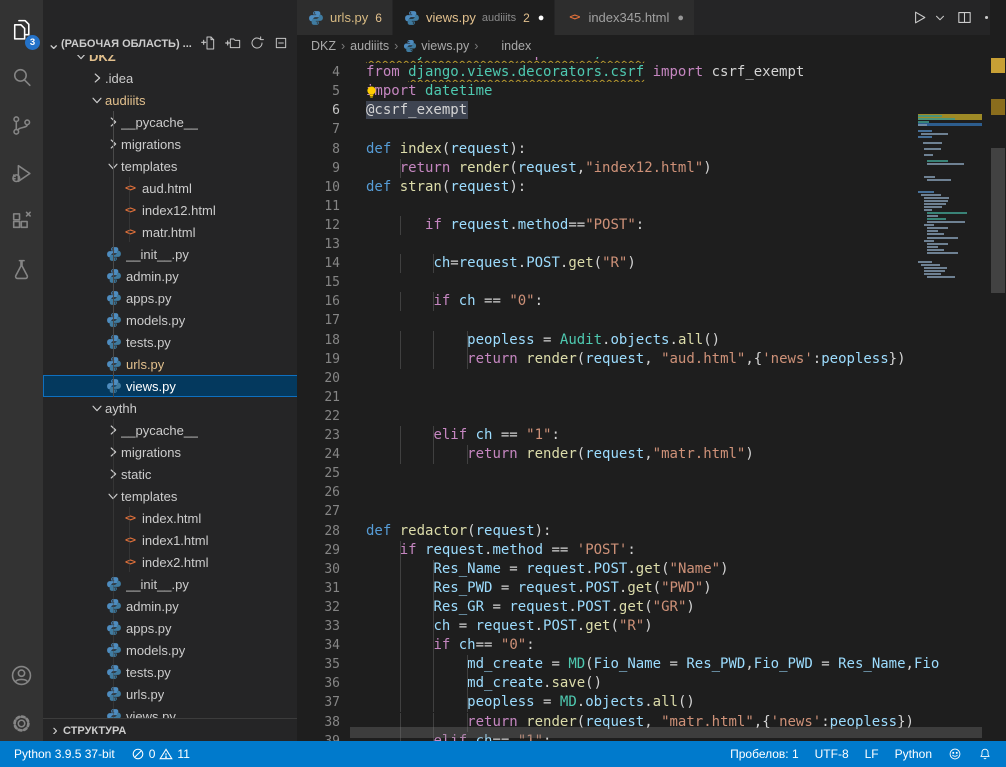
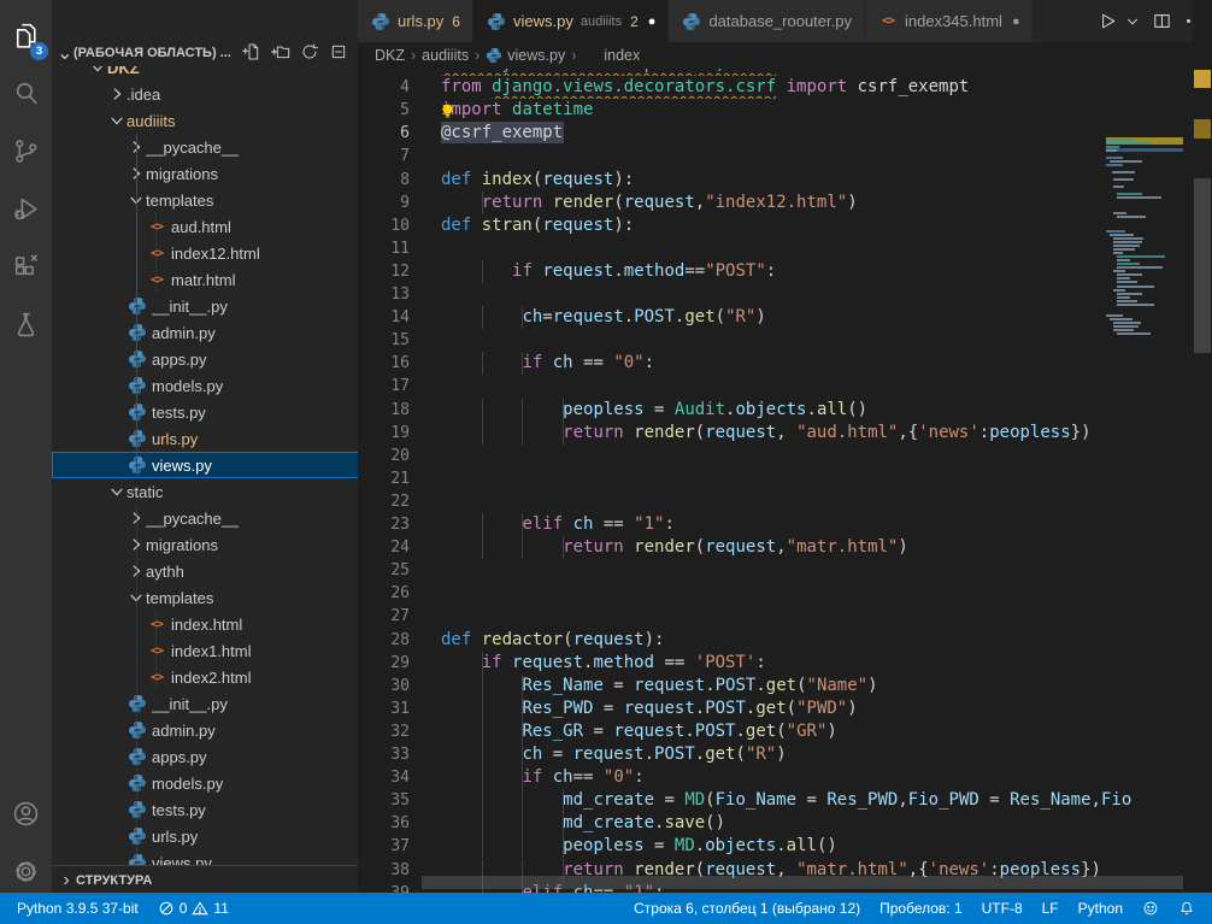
  3
  DKZ
  .idea
  audiiits
  __pycache__
  migrations
  templates
  <>
  aud.html
  <>
  index12.html
  <>
  matr.html
  __init__.py
  admin.py
  apps.py
  models.py
  tests.py
  urls.py
  views.py
- aythh
+ static
  __pycache__
  migrations
- static
+ aythh
  templates
  <>
  index.html
  <>
  index1.html
  <>
  index2.html
  __init__.py
  admin.py
  apps.py
  models.py
  tests.py
  urls.py
  views.py
  ⌄
  (РАБОЧАЯ ОБЛАСТЬ) ...
  ›
  СТРУКТУРА
  urls.py
  6
  views.py
  audiiits
  2
  ●
+ database_roouter.py
  <>
  index345.html
  ●
  DKZ
  ›
  audiiits
  ›
  views.py
  ›
  index
  4
  from django.views.decorators.csrf import csrf_exempt
  5
  mport datetime
  6
  @csrf_exempt
  7
  8
  def index(request):
  9
  return render(request,"index12.html")
  10
  def stran(request):
  11
  12
  if request.method=="POST":
  13
  14
  ch=request.POST.get("R")
  15
  16
  if ch == "0":
  17
  18
  peopless = Audit.objects.all()
  19
  return render(request, "aud.html",{'news':peopless})
  20
  21
  22
  23
  elif ch == "1":
  24
  return render(request,"matr.html")
  25
  26
  27
  28
  def redactor(request):
  29
  if request.method == 'POST':
  30
  Res_Name = request.POST.get("Name")
  31
  Res_PWD = request.POST.get("PWD")
  32
  Res_GR = request.POST.get("GR")
  33
  ch = request.POST.get("R")
  34
  if ch== "0":
  35
  md_create = MD(Fio_Name = Res_PWD,Fio_PWD = Res_Name,Fio
  36
  md_create.save()
  37
  peopless = MD.objects.all()
  38
  return render(request, "matr.html",{'news':peopless})
  Python 3.9.5 37-bit
  0
  11
+ Строка 6, столбец 1 (выбрано 12)
  Пробелов: 1
  UTF-8
  LF
  Python
